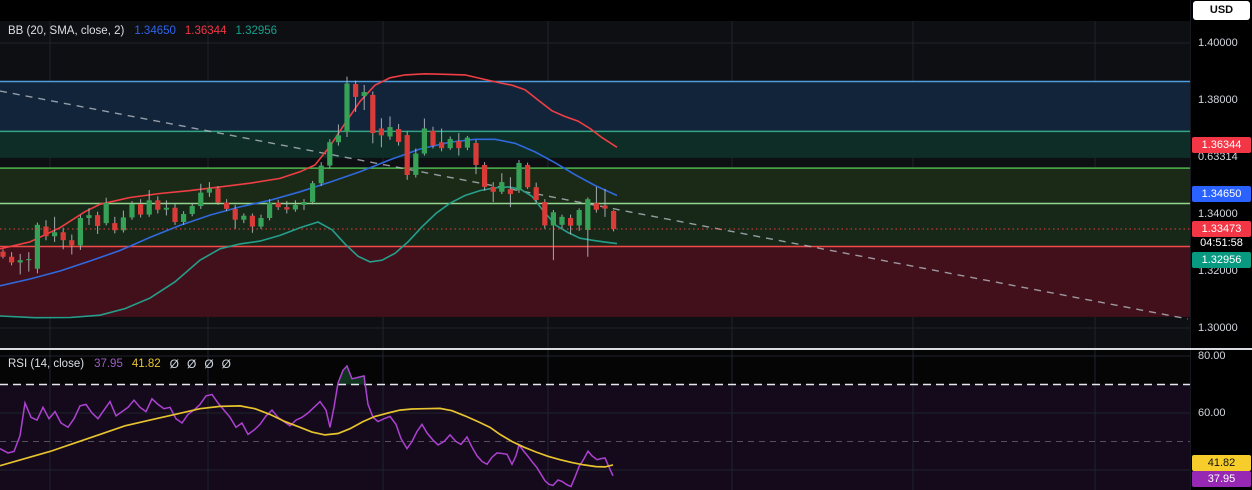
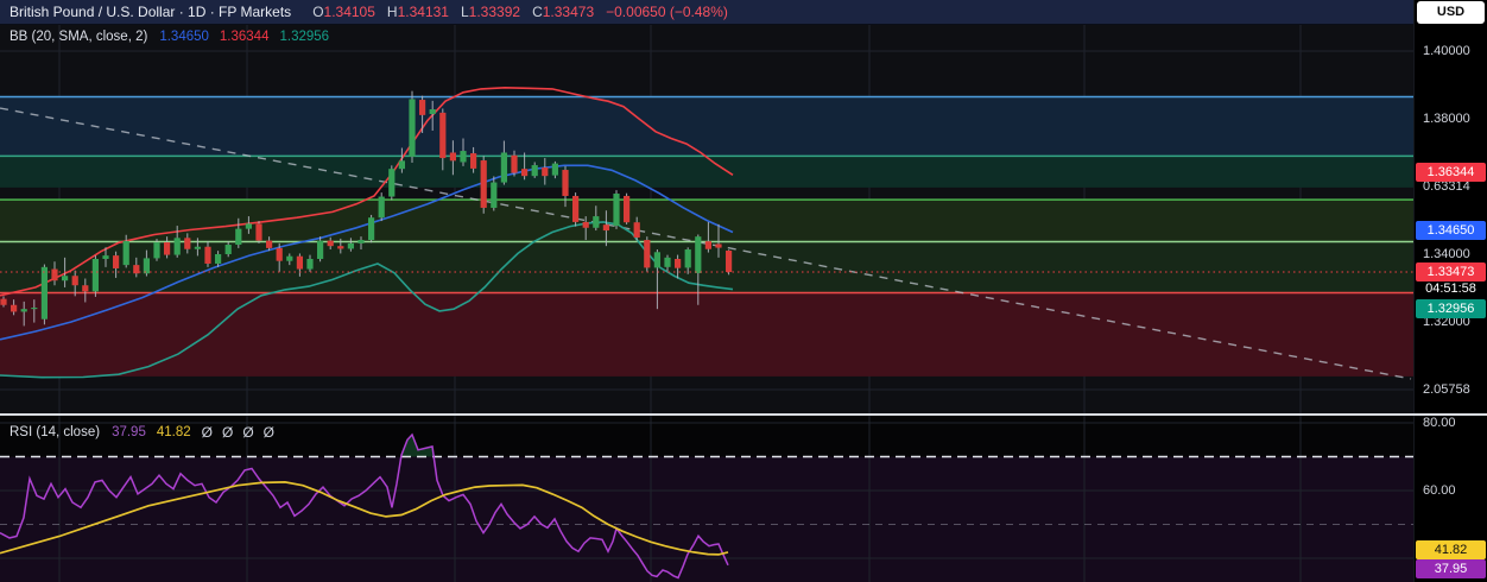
+ British Pound / U.S. Dollar · 1D · FP Markets
+ O1.34105
+ H1.34131
+ L1.33392
+ C1.33473
+ −0.00650 (−0.48%)
  BB (20, SMA, close, 2)
  1.34650
  1.36344
  1.32956
  RSI (14, close)
  37.95
  41.82
  Ø
  Ø
  Ø
  Ø
  USD
  1.40000
  1.38000
  0.63314
  1.34000
  1.32000
- 1.30000
+ 2.05758
  80.00
  60.00
  1.36344
  1.34650
  1.33473
  04:51:58
  1.32956
  41.82
  37.95
